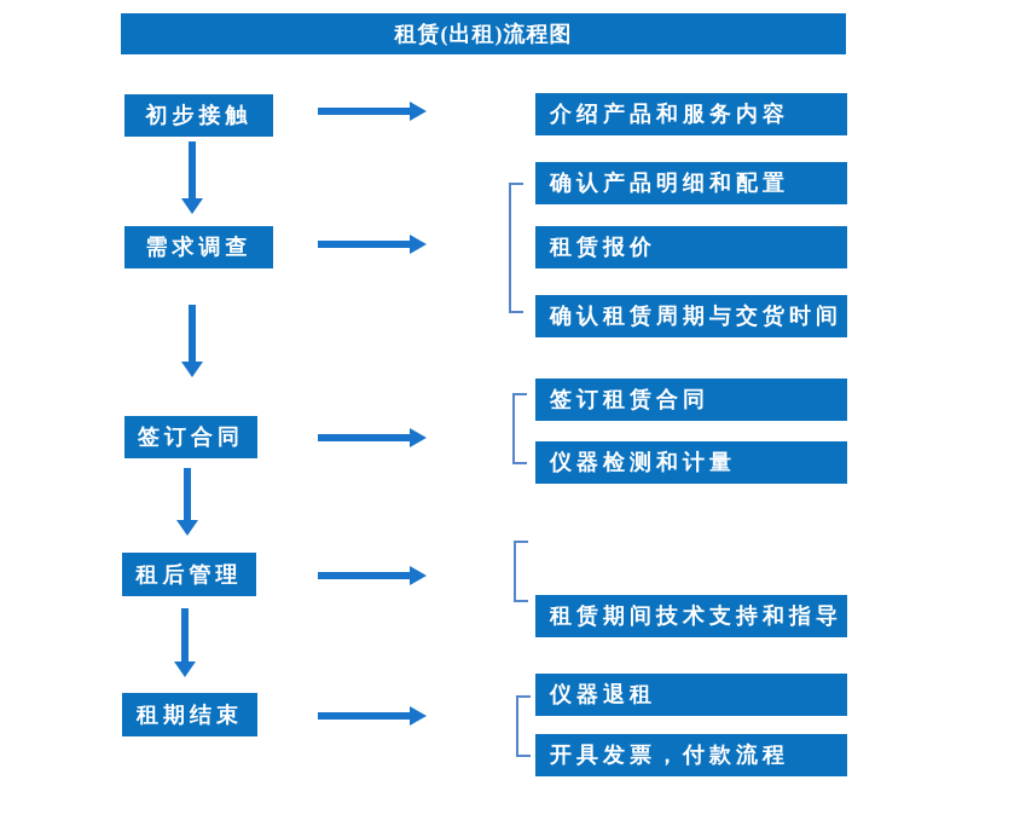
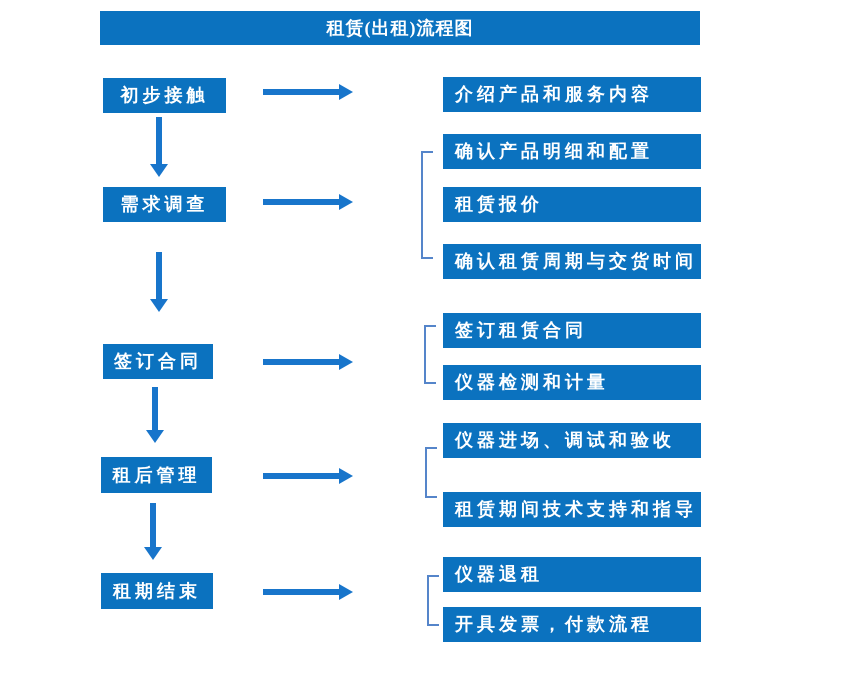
  租赁(出租)流程图
  初步接触
  需求调查
  签订合同
  租后管理
  租期结束
  介绍产品和服务内容
  确认产品明细和配置
  租赁报价
  确认租赁周期与交货时间
  签订租赁合同
  仪器检测和计量
+ 仪器进场、调试和验收
  租赁期间技术支持和指导
  仪器退租
  开具发票，付款流程
